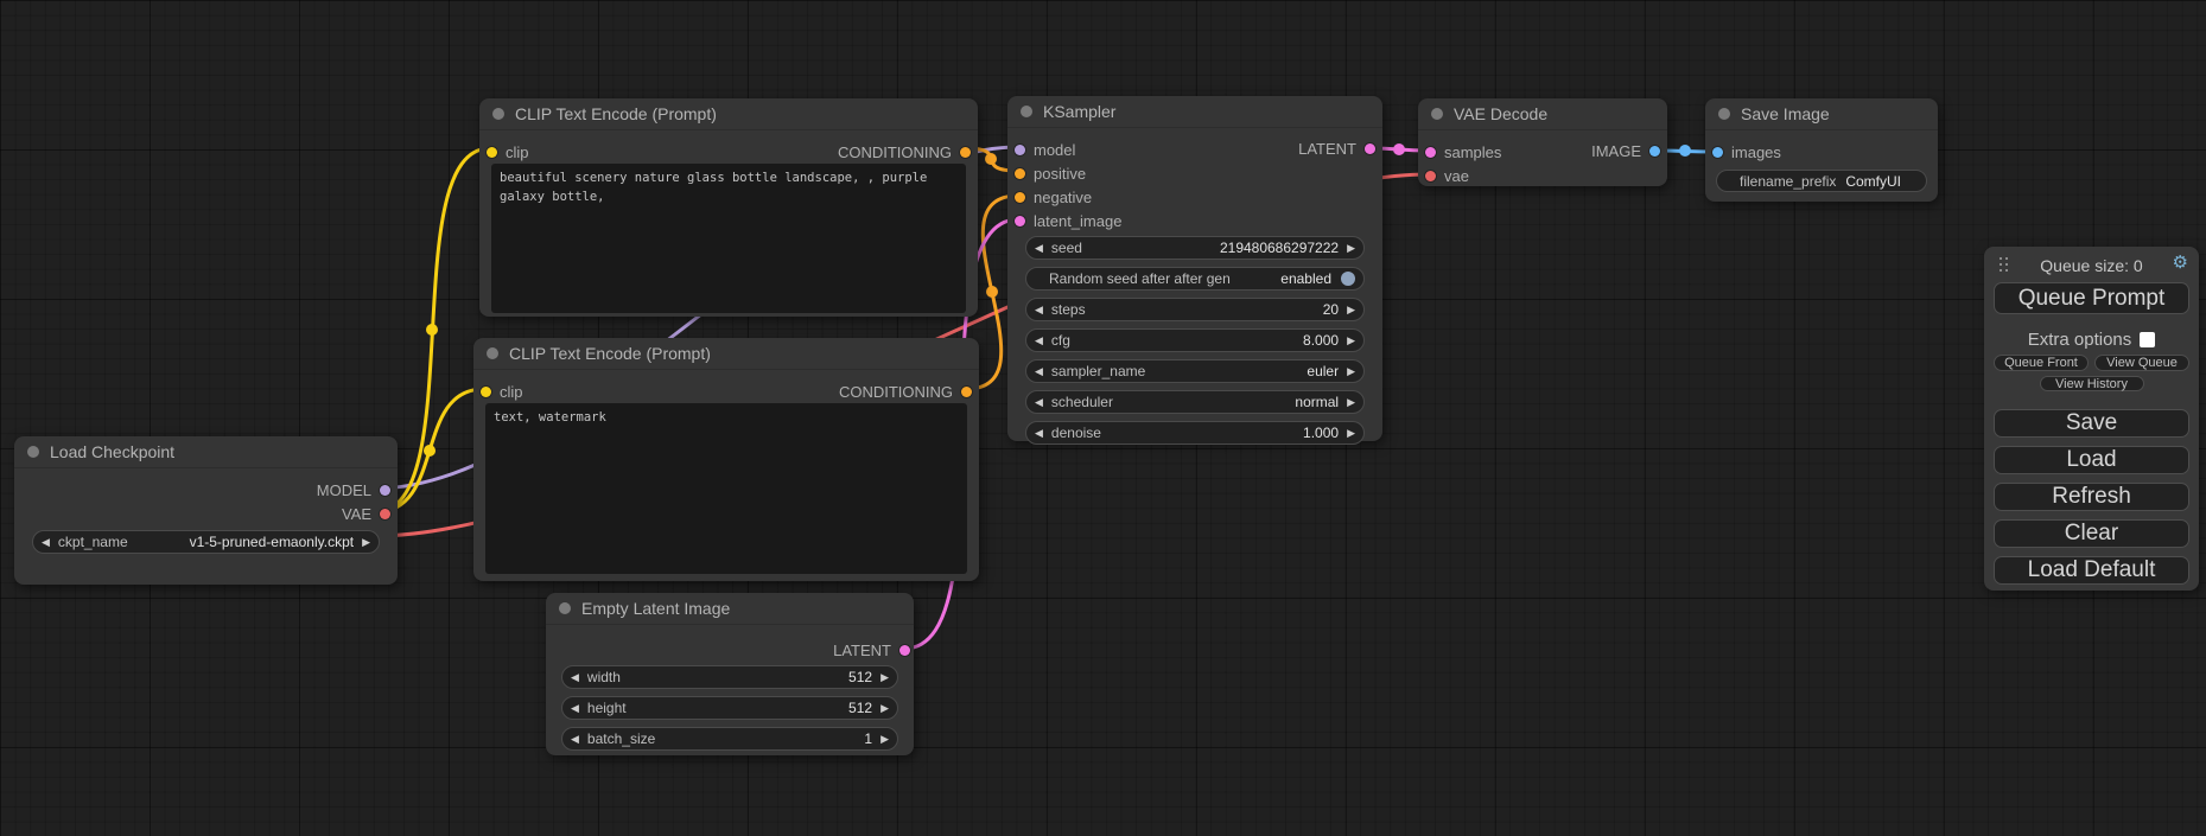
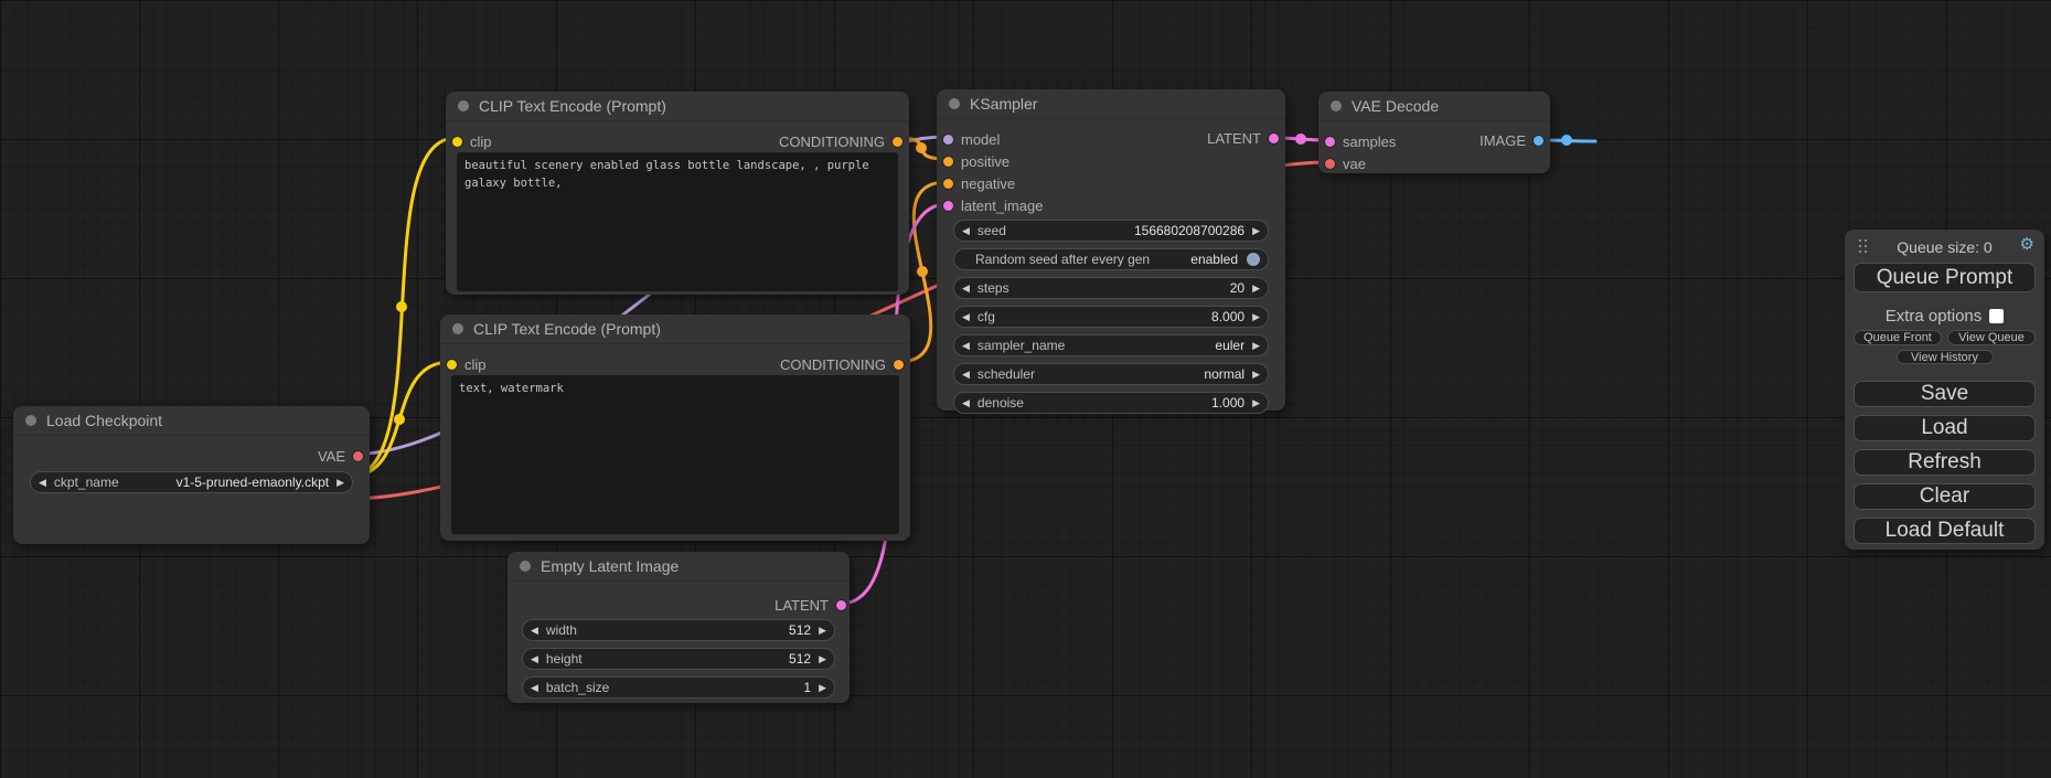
  Load Checkpoint
- MODEL
  VAE
  ◀
  ckpt_name
  v1-5-pruned-emaonly.ckpt
  ▶
  CLIP Text Encode (Prompt)
  clip
  CONDITIONING
- beautiful scenery nature glass bottle landscape, , purple galaxy bottle,
+ beautiful scenery enabled glass bottle landscape, , purple galaxy bottle,
  CLIP Text Encode (Prompt)
  clip
  CONDITIONING
  text, watermark
  KSampler
  LATENT
  model
  positive
  negative
  latent_image
  ◀
  seed
- 219480686297222
+ 156680208700286
  ▶
- Random seed after after gen
+ Random seed after every gen
  enabled
  ◀
  steps
  20
  ▶
  ◀
  cfg
  8.000
  ▶
  ◀
  sampler_name
  euler
  ▶
  ◀
  scheduler
  normal
  ▶
  ◀
  denoise
  1.000
  ▶
  VAE Decode
  IMAGE
  samples
  vae
- Save Image
- images
- filename_prefix
- ComfyUI
  Empty Latent Image
  LATENT
  ◀
  width
  512
  ▶
  ◀
  height
  512
  ▶
  ◀
  batch_size
  1
  ▶
  Queue size: 0
  ⚙
  Queue Prompt
  Extra options
  Queue Front
  View Queue
  View History
  Save
  Load
  Refresh
  Clear
  Load Default
